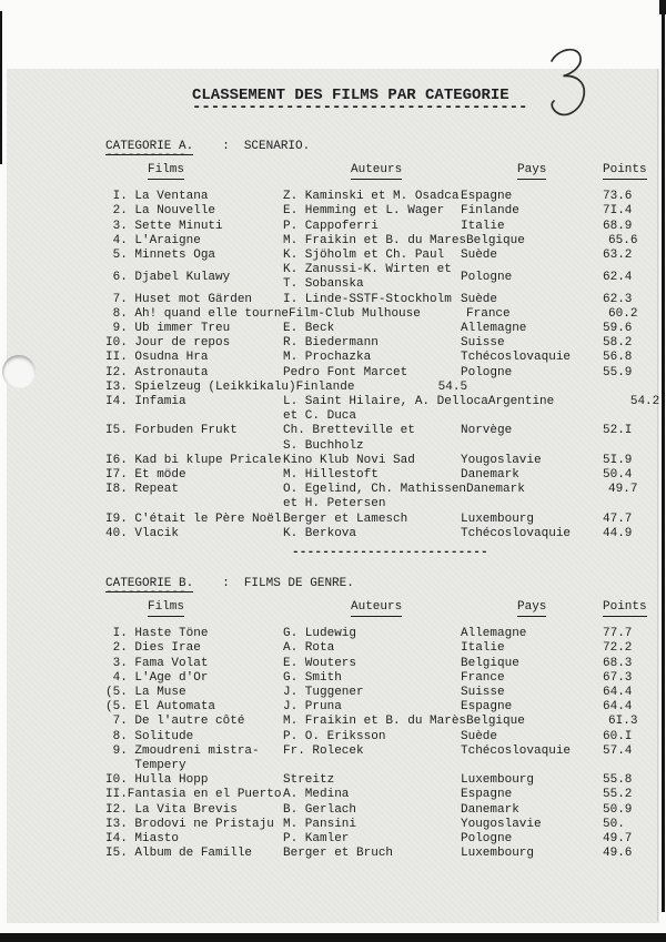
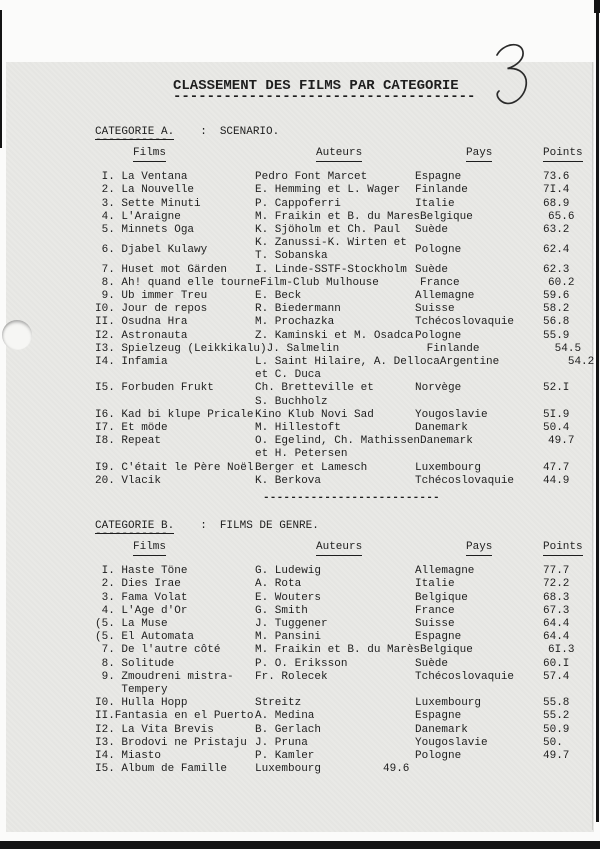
  CLASSEMENT DES FILMS PAR CATEGORIE
  ------------------------------------
  CATEGORIE A.
  -----------
  :
  SCENARIO.
  Films
  Auteurs
  Pays
  Points
  I. La Ventana
- Z. Kaminski et M. Osadca
+ Pedro Font Marcet
  Espagne
  73.6
  2. La Nouvelle
  E. Hemming et L. Wager
  Finlande
  7I.4
  3. Sette Minuti
  P. Cappoferri
  Italie
  68.9
  4. L'Araigne
  M. Fraikin et B. du Mares
  Belgique
  65.6
  5. Minnets Oga
  K. Sjöholm et Ch. Paul
  Suède
  63.2
  6. Djabel Kulawy
  K. Zanussi-K. Wirten et
  T. Sobanska
  Pologne
  62.4
  7. Huset mot Gärden
  I. Linde-SSTF-Stockholm
  Suède
  62.3
  8. Ah! quand elle tourne
  Film-Club Mulhouse
  France
  60.2
  9. Ub immer Treu
  E. Beck
  Allemagne
  59.6
  I0. Jour de repos
  R. Biedermann
  Suisse
  58.2
  II. Osudna Hra
  M. Prochazka
  Tchécoslovaquie
  56.8
  I2. Astronauta
- Pedro Font Marcet
+ Z. Kaminski et M. Osadca
  Pologne
  55.9
  I3. Spielzeug (Leikkikalu)
+ J. Salmelin
  Finlande
  54.5
  I4. Infamia
  L. Saint Hilaire, A. Delloca
  et C. Duca
  Argentine
  54.2
  I5. Forbuden Frukt
  Ch. Bretteville et
  S. Buchholz
  Norvège
  52.I
  I6. Kad bi klupe Pricale
  Kino Klub Novi Sad
  Yougoslavie
  5I.9
  I7. Et möde
  M. Hillestoft
  Danemark
  50.4
  I8. Repeat
  O. Egelind, Ch. Mathissen
  et H. Petersen
  Danemark
  49.7
  I9. C'était le Père Noël
  Berger et Lamesch
  Luxembourg
  47.7
- 40. Vlacik
+ 20. Vlacik
  K. Berkova
  Tchécoslovaquie
  44.9
  --------------------------
  CATEGORIE B.
  -----------
  :
  FILMS DE GENRE.
  Films
  Auteurs
  Pays
  Points
  I. Haste Töne
  G. Ludewig
  Allemagne
  77.7
  2. Dies Irae
  A. Rota
  Italie
  72.2
  3. Fama Volat
  E. Wouters
  Belgique
  68.3
  4. L'Age d'Or
  G. Smith
  France
  67.3
  (5. La Muse
  J. Tuggener
  Suisse
  64.4
  (5. El Automata
- J. Pruna
+ M. Pansini
  Espagne
  64.4
  7. De l'autre côté
  M. Fraikin et B. du Marès
  Belgique
  6I.3
  8. Solitude
  P. O. Eriksson
  Suède
  60.I
  9. Zmoudreni mistra-
  Tempery
  Fr. Rolecek
  Tchécoslovaquie
  57.4
  I0. Hulla Hopp
  Streitz
  Luxembourg
  55.8
  II.Fantasia en el Puerto
  A. Medina
  Espagne
  55.2
  I2. La Vita Brevis
  B. Gerlach
  Danemark
  50.9
  I3. Brodovi ne Pristaju
- M. Pansini
+ J. Pruna
  Yougoslavie
  50.
  I4. Miasto
  P. Kamler
  Pologne
  49.7
  I5. Album de Famille
- Berger et Bruch
  Luxembourg
  49.6
